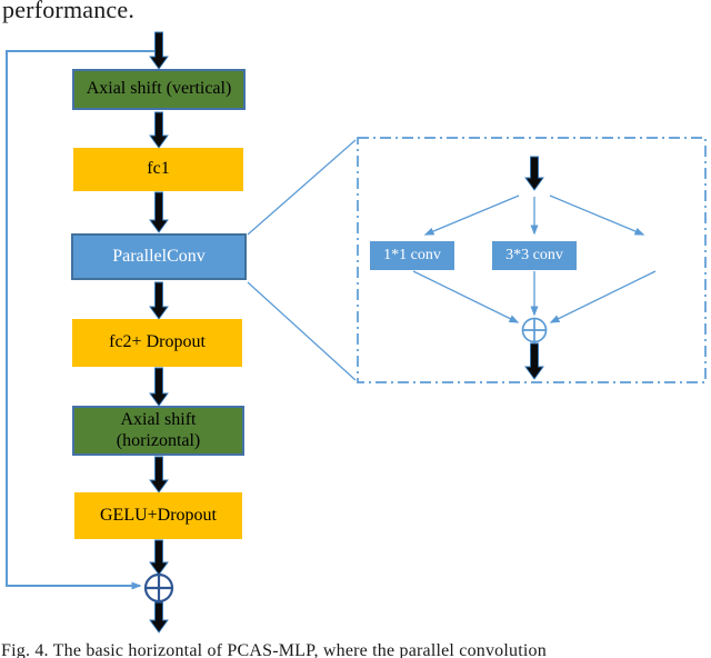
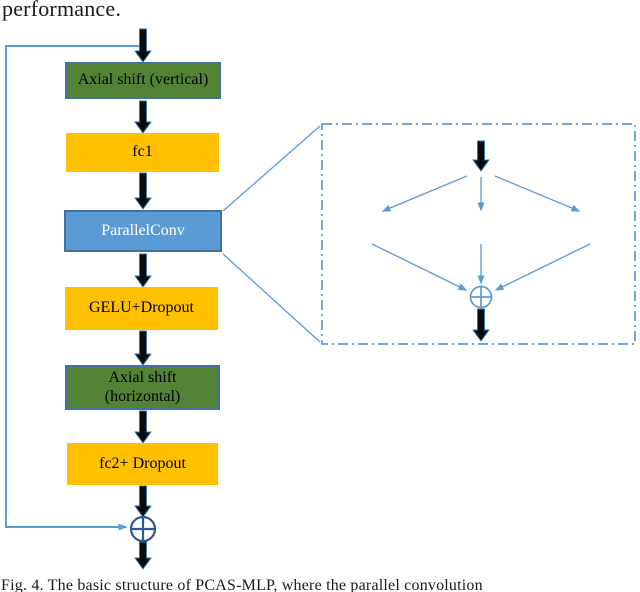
  performance.
  Axial shift (vertical)
  fc1
  ParallelConv
- fc2+ Dropout
+ GELU+Dropout
  Axial shift
  (horizontal)
- GELU+Dropout
+ fc2+ Dropout
- 1*1 conv
- 3*3 conv
- Fig. 4. The basic horizontal of PCAS-MLP, where the parallel convolution
+ Fig. 4. The basic structure of PCAS-MLP, where the parallel convolution
